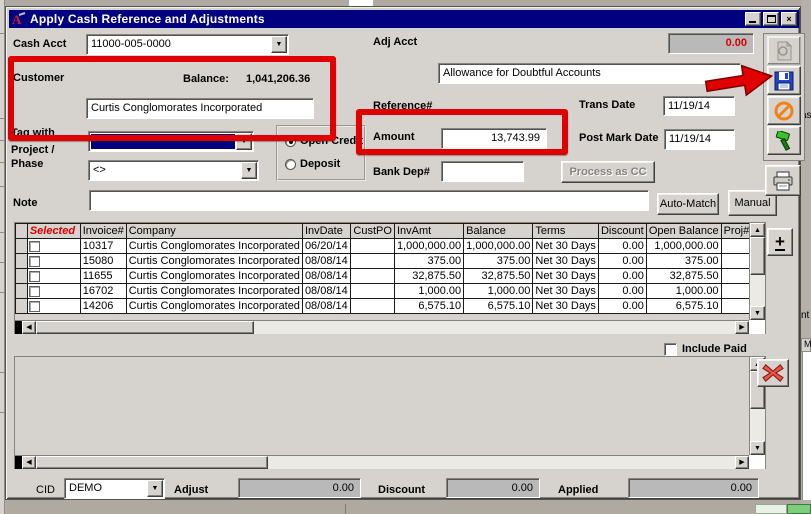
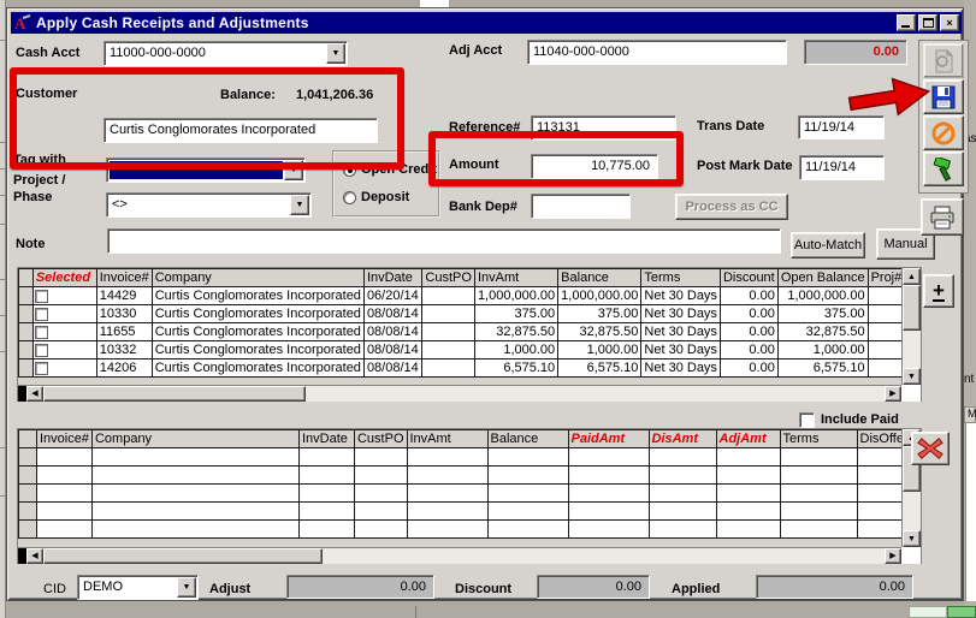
  nt
  M
  A
- Apply Cash Reference and Adjustments
+ Apply Cash Receipts and Adjustments
  ×
  Cash Acct
- 11000-005-0000
+ 11000-000-0000
  Adj Acct
+ 11040-000-0000
  0.00
  Customer
  Balance:
  1,041,206.36
- Allowance for Doubtful Accounts
  Curtis Conglomorates Incorporated
  Reference#
+ 113131
  Trans Date
  11/19/14
  Tag with
  Open Credit
  Deposit
  Amount
- 13,743.99
+ 10,775.00
  Post Mark Date
  11/19/14
  Project /
  Phase
  <>
  Bank Dep#
  Process as CC
  Note
  Auto-Match
  Manual
  	Selected	Invoice#	Company	InvDate	CustPO	InvAmt	Balance	Terms	Discount	Open Balance	Proj#
- 		10317	Curtis Conglomorates Incorporated	06/20/14		1,000,000.00	1,000,000.00	Net 30 Days	0.00	1,000,000.00
+ 		14429	Curtis Conglomorates Incorporated	06/20/14		1,000,000.00	1,000,000.00	Net 30 Days	0.00	1,000,000.00
- 		15080	Curtis Conglomorates Incorporated	08/08/14		375.00	375.00	Net 30 Days	0.00	375.00
+ 		10330	Curtis Conglomorates Incorporated	08/08/14		375.00	375.00	Net 30 Days	0.00	375.00
  		11655	Curtis Conglomorates Incorporated	08/08/14		32,875.50	32,875.50	Net 30 Days	0.00	32,875.50
- 		16702	Curtis Conglomorates Incorporated	08/08/14		1,000.00	1,000.00	Net 30 Days	0.00	1,000.00
+ 		10332	Curtis Conglomorates Incorporated	08/08/14		1,000.00	1,000.00	Net 30 Days	0.00	1,000.00
  		14206	Curtis Conglomorates Incorporated	08/08/14		6,575.10	6,575.10	Net 30 Days	0.00	6,575.10
  +
  Include Paid
+ 	Invoice#	Company	InvDate	CustPO	InvAmt	Balance	PaidAmt	DisAmt	AdjAmt	Terms	DisOffe
  CID
  DEMO
  Adjust
  0.00
  Discount
  0.00
  Applied
  0.00
